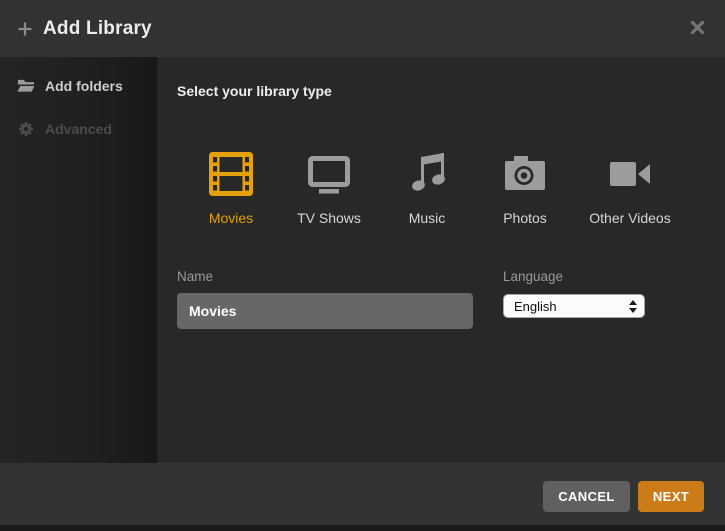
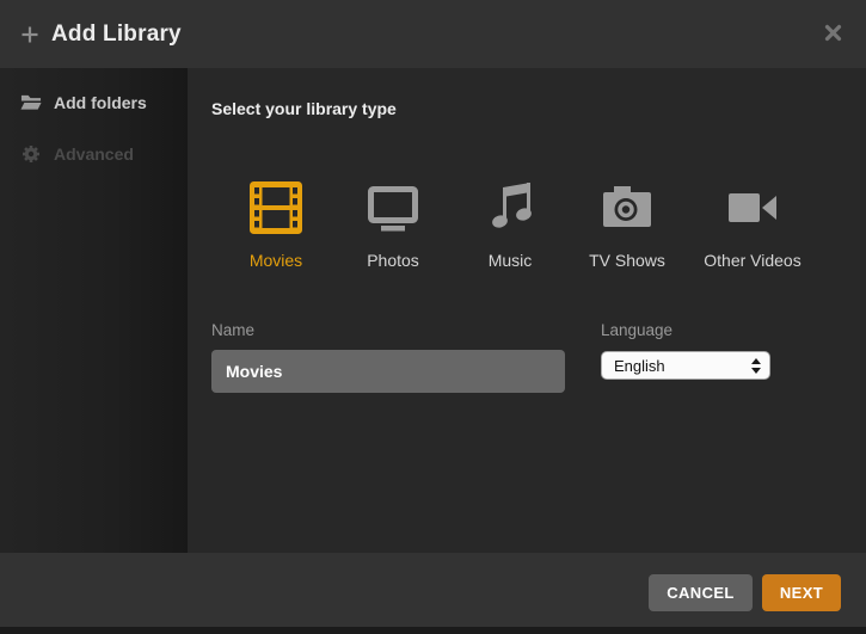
  Add Library
  Add folders
  Advanced
  Select your library type
  Movies
- TV Shows
+ Photos
  Music
- Photos
+ TV Shows
  Other Videos
  Name
  Movies
  Language
  English
  CANCEL
  NEXT
